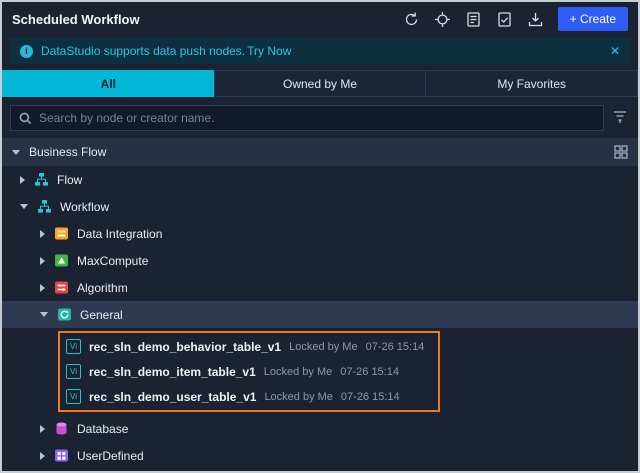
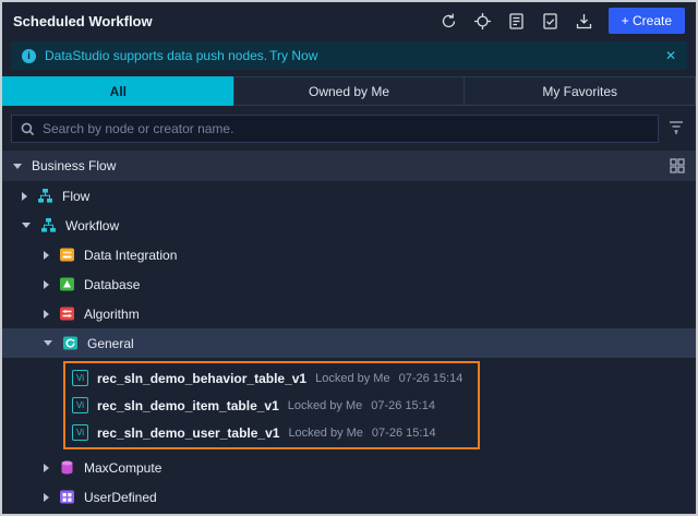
  Scheduled Workflow
  + Create
  i
  DataStudio supports data push nodes.
  Try Now
  ✕
  All
  Owned by Me
  My Favorites
  Search by node or creator name.
  Business Flow
  Flow
  Workflow
  Data Integration
- MaxCompute
+ Database
  Algorithm
  General
  Vi
  rec_sln_demo_behavior_table_v1
  Locked by Me
  07-26 15:14
  Vi
  rec_sln_demo_item_table_v1
  Locked by Me
  07-26 15:14
  Vi
  rec_sln_demo_user_table_v1
  Locked by Me
  07-26 15:14
- Database
+ MaxCompute
  UserDefined
